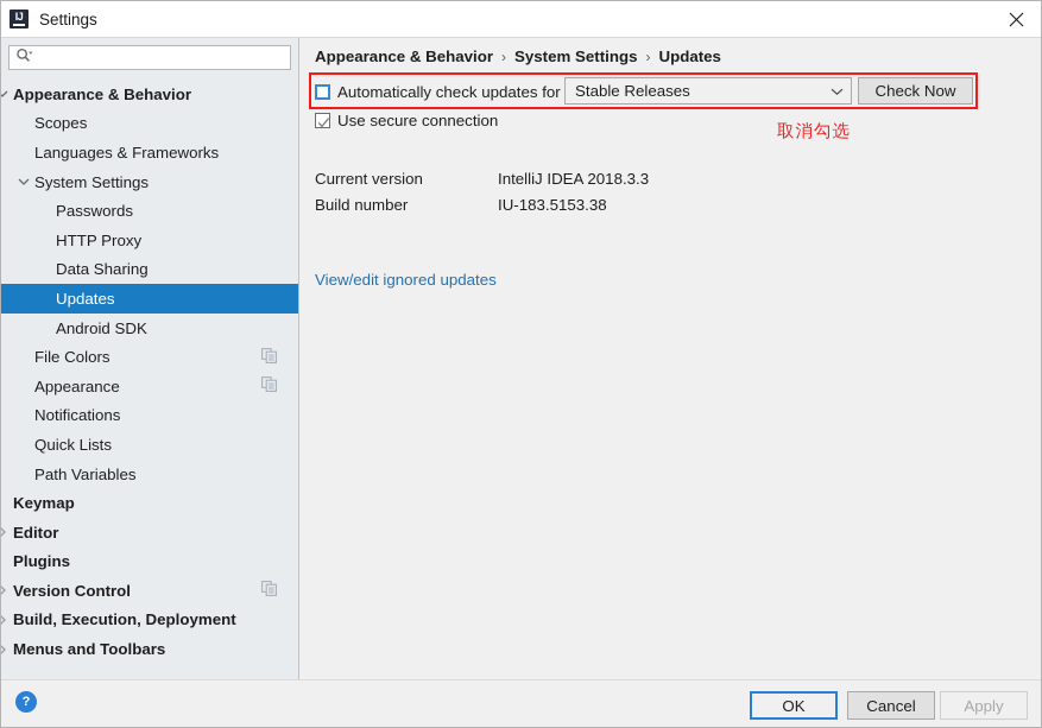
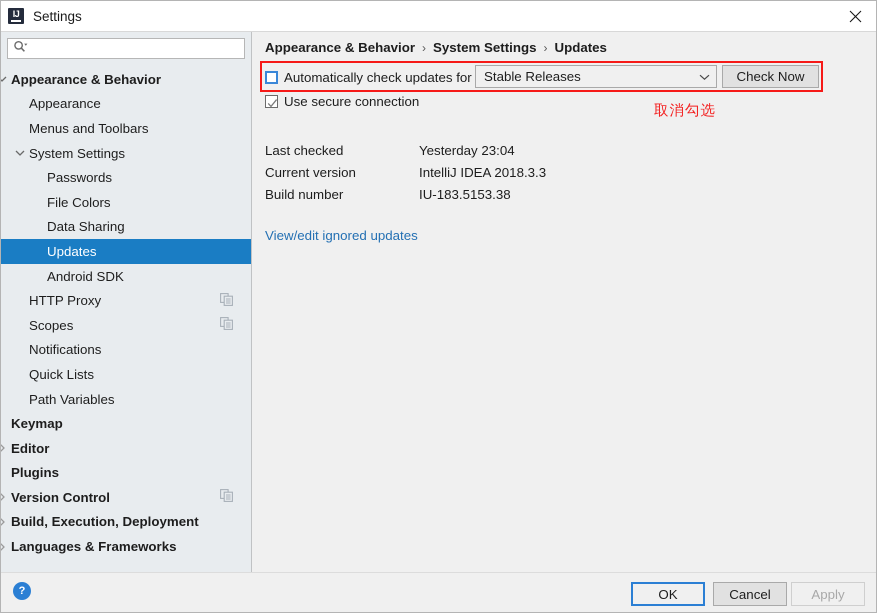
  IJ
  Settings
  Appearance & Behavior
- Scopes
+ Appearance
- Languages & Frameworks
+ Menus and Toolbars
  System Settings
  Passwords
- HTTP Proxy
+ File Colors
  Data Sharing
  Updates
  Android SDK
- File Colors
+ HTTP Proxy
- Appearance
+ Scopes
  Notifications
  Quick Lists
  Path Variables
  Keymap
  Editor
  Plugins
  Version Control
  Build, Execution, Deployment
- Menus and Toolbars
+ Languages & Frameworks
  Appearance & Behavior
  ›
  System Settings
  ›
  Updates
  Automatically check updates for
  Stable Releases
  Check Now
  Use secure connection
  取消勾选
+ Last checked
+ Yesterday 23:04
  Current version
  IntelliJ IDEA 2018.3.3
  Build number
  IU-183.5153.38
  View/edit ignored updates
  ?
  OK
  Cancel
  Apply
